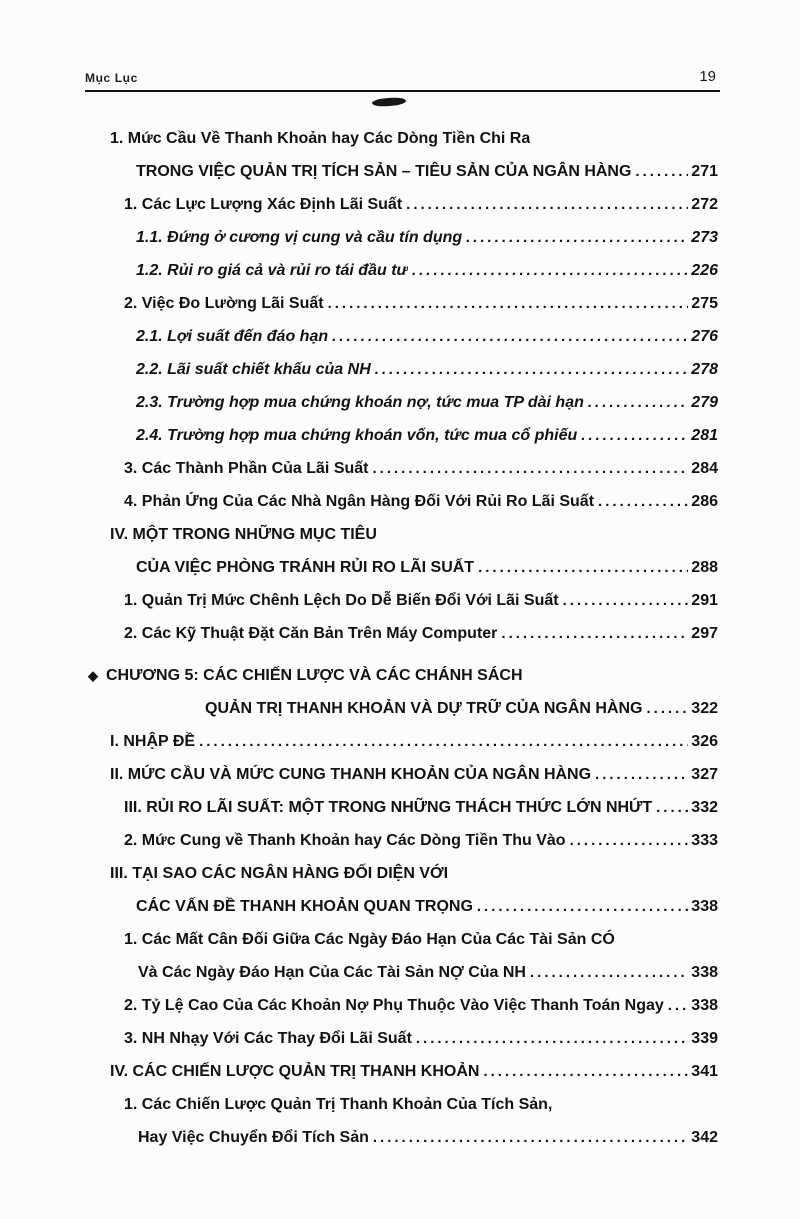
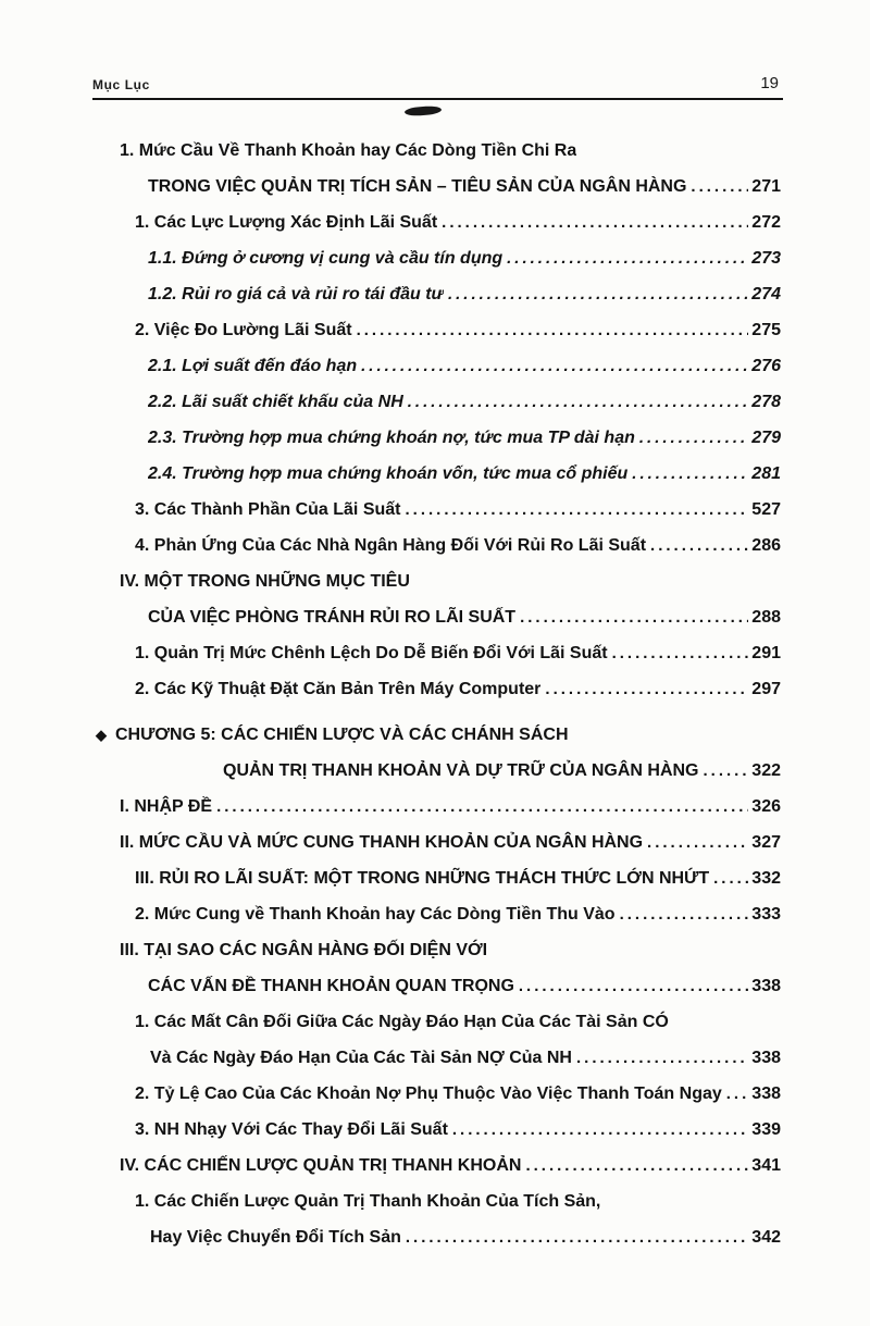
  Mục Lục
  19
  1. Mức Cầu Về Thanh Khoản hay Các Dòng Tiền Chi Ra
  TRONG VIỆC QUẢN TRỊ TÍCH SẢN – TIÊU SẢN CỦA NGÂN HÀNG
  271
  1. Các Lực Lượng Xác Định Lãi Suất
  272
  1.1. Đứng ở cương vị cung và cầu tín dụng
  273
  1.2. Rủi ro giá cả và rủi ro tái đầu tư
- 226
+ 274
  2. Việc Đo Lường Lãi Suất
  275
  2.1. Lợi suất đến đáo hạn
  276
  2.2. Lãi suất chiết khấu của NH
  278
  2.3. Trường hợp mua chứng khoán nợ, tức mua TP dài hạn
  279
  2.4. Trường hợp mua chứng khoán vốn, tức mua cổ phiếu
  281
  3. Các Thành Phần Của Lãi Suất
- 284
+ 527
  4. Phản Ứng Của Các Nhà Ngân Hàng Đối Với Rủi Ro Lãi Suất
  286
  IV. MỘT TRONG NHỮNG MỤC TIÊU
  CỦA VIỆC PHÒNG TRÁNH RỦI RO LÃI SUẤT
  288
  1. Quản Trị Mức Chênh Lệch Do Dễ Biến Đổi Với Lãi Suất
  291
  2. Các Kỹ Thuật Đặt Căn Bản Trên Máy Computer
  297
  ◆
  CHƯƠNG 5: CÁC CHIẾN LƯỢC VÀ CÁC CHÁNH SÁCH
  QUẢN TRỊ THANH KHOẢN VÀ DỰ TRỮ CỦA NGÂN HÀNG
  322
  I. NHẬP ĐỀ
  326
  II. MỨC CẦU VÀ MỨC CUNG THANH KHOẢN CỦA NGÂN HÀNG
  327
  III. RỦI RO LÃI SUẤT: MỘT TRONG NHỮNG THÁCH THỨC LỚN NHỨT
  332
  2. Mức Cung về Thanh Khoản hay Các Dòng Tiền Thu Vào
  333
  III. TẠI SAO CÁC NGÂN HÀNG ĐỐI DIỆN VỚI
  CÁC VẤN ĐỀ THANH KHOẢN QUAN TRỌNG
  338
  1. Các Mất Cân Đối Giữa Các Ngày Đáo Hạn Của Các Tài Sản CÓ
  Và Các Ngày Đáo Hạn Của Các Tài Sản NỢ Của NH
  338
  2. Tỷ Lệ Cao Của Các Khoản Nợ Phụ Thuộc Vào Việc Thanh Toán Ngay
  338
  3. NH Nhạy Với Các Thay Đổi Lãi Suất
  339
  IV. CÁC CHIẾN LƯỢC QUẢN TRỊ THANH KHOẢN
  341
  1. Các Chiến Lược Quản Trị Thanh Khoản Của Tích Sản,
  Hay Việc Chuyển Đổi Tích Sản
  342
